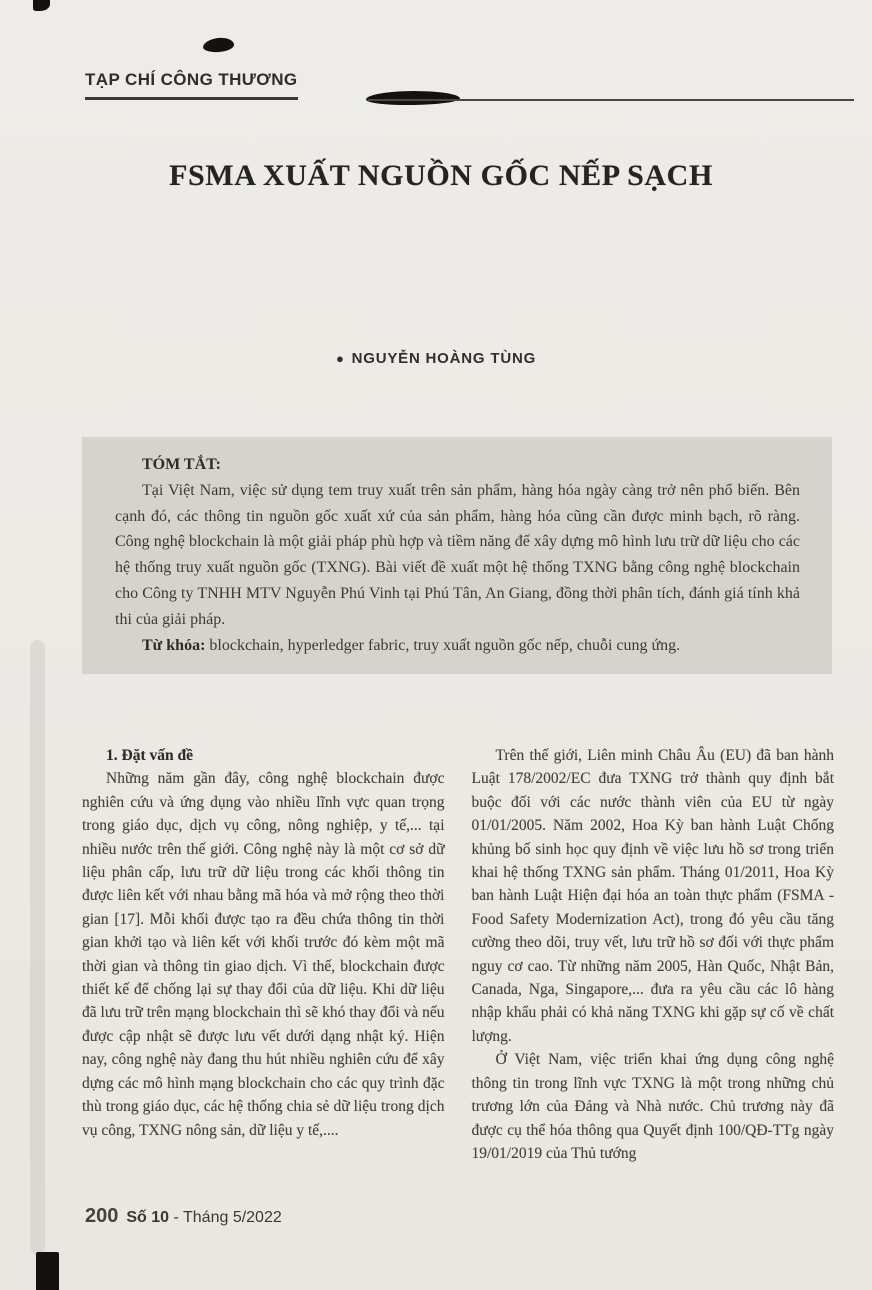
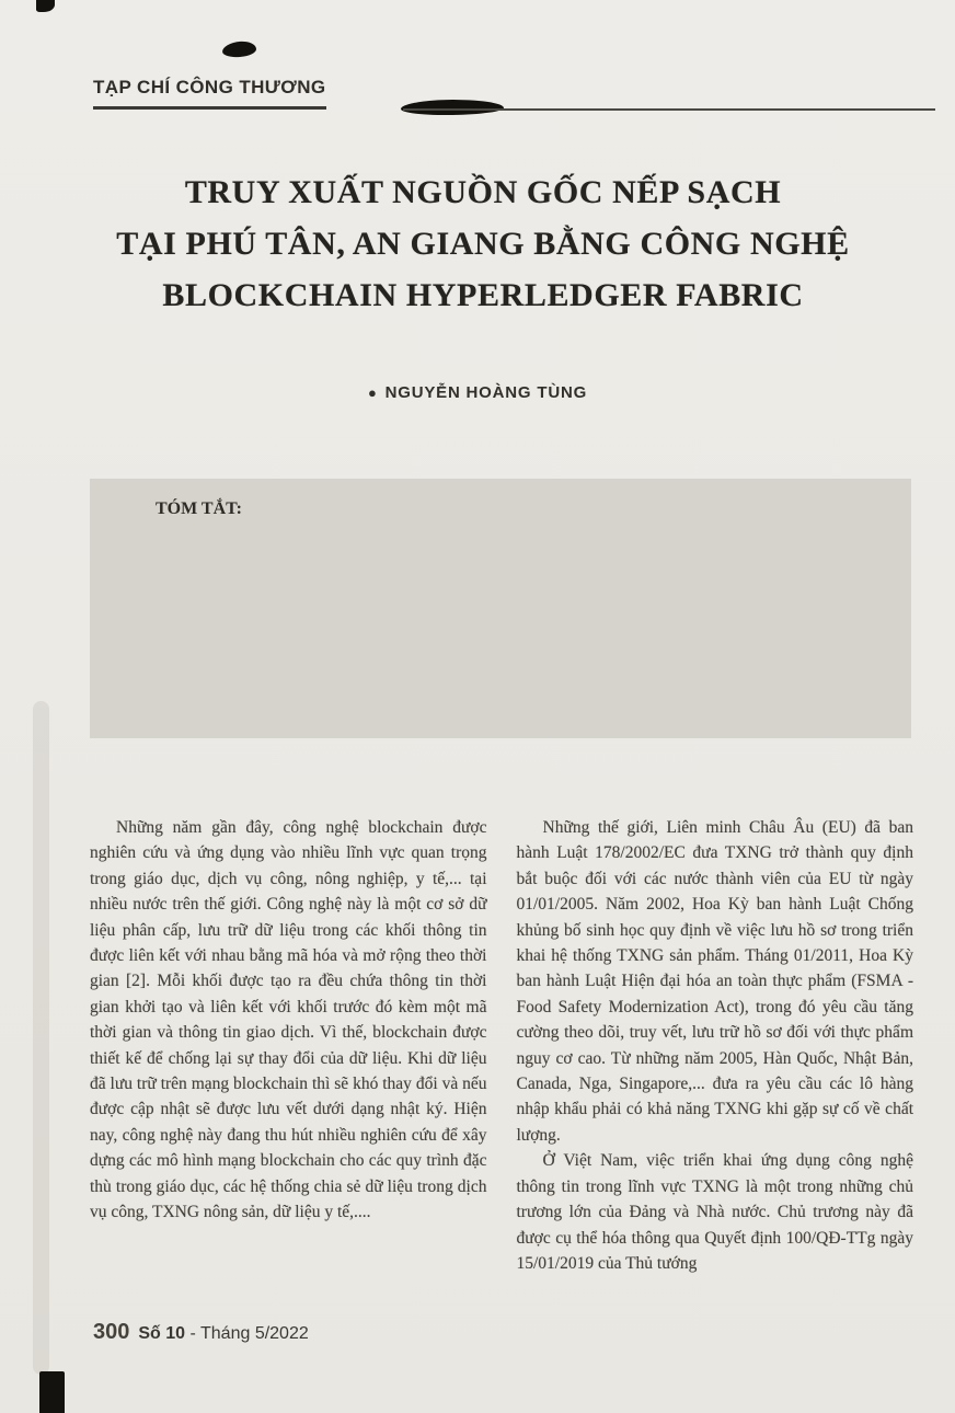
  TẠP CHÍ CÔNG THƯƠNG
- FSMA XUẤT NGUỒN GỐC NẾP SẠCH
+ TRUY XUẤT NGUỒN GỐC NẾP SẠCH
+ TẠI PHÚ TÂN, AN GIANG BẰNG CÔNG NGHỆ
+ BLOCKCHAIN HYPERLEDGER FABRIC
  ● NGUYỄN HOÀNG TÙNG
  TÓM TẮT:
- Tại Việt Nam, việc sử dụng tem truy xuất trên sản phẩm, hàng hóa ngày càng trở nên phổ biến. Bên cạnh đó, các thông tin nguồn gốc xuất xứ của sản phẩm, hàng hóa cũng cần được minh bạch, rõ ràng. Công nghệ blockchain là một giải pháp phù hợp và tiềm năng để xây dựng mô hình lưu trữ dữ liệu cho các hệ thống truy xuất nguồn gốc (TXNG). Bài viết đề xuất một hệ thống TXNG bằng công nghệ blockchain cho Công ty TNHH MTV Nguyễn Phú Vinh tại Phú Tân, An Giang, đồng thời phân tích, đánh giá tính khả thi của giải pháp.
- Từ khóa: blockchain, hyperledger fabric, truy xuất nguồn gốc nếp, chuỗi cung ứng.
- 1. Đặt vấn đề
- Những năm gần đây, công nghệ blockchain được nghiên cứu và ứng dụng vào nhiều lĩnh vực quan trọng trong giáo dục, dịch vụ công, nông nghiệp, y tế,... tại nhiều nước trên thế giới. Công nghệ này là một cơ sở dữ liệu phân cấp, lưu trữ dữ liệu trong các khối thông tin được liên kết với nhau bằng mã hóa và mở rộng theo thời gian [17]. Mỗi khối được tạo ra đều chứa thông tin thời gian khởi tạo và liên kết với khối trước đó kèm một mã thời gian và thông tin giao dịch. Vì thế, blockchain được thiết kế để chống lại sự thay đổi của dữ liệu. Khi dữ liệu đã lưu trữ trên mạng blockchain thì sẽ khó thay đổi và nếu được cập nhật sẽ được lưu vết dưới dạng nhật ký. Hiện nay, công nghệ này đang thu hút nhiều nghiên cứu để xây dựng các mô hình mạng blockchain cho các quy trình đặc thù trong giáo dục, các hệ thống chia sẻ dữ liệu trong dịch vụ công, TXNG nông sản, dữ liệu y tế,....
+ Những năm gần đây, công nghệ blockchain được nghiên cứu và ứng dụng vào nhiều lĩnh vực quan trọng trong giáo dục, dịch vụ công, nông nghiệp, y tế,... tại nhiều nước trên thế giới. Công nghệ này là một cơ sở dữ liệu phân cấp, lưu trữ dữ liệu trong các khối thông tin được liên kết với nhau bằng mã hóa và mở rộng theo thời gian [2]. Mỗi khối được tạo ra đều chứa thông tin thời gian khởi tạo và liên kết với khối trước đó kèm một mã thời gian và thông tin giao dịch. Vì thế, blockchain được thiết kế để chống lại sự thay đổi của dữ liệu. Khi dữ liệu đã lưu trữ trên mạng blockchain thì sẽ khó thay đổi và nếu được cập nhật sẽ được lưu vết dưới dạng nhật ký. Hiện nay, công nghệ này đang thu hút nhiều nghiên cứu để xây dựng các mô hình mạng blockchain cho các quy trình đặc thù trong giáo dục, các hệ thống chia sẻ dữ liệu trong dịch vụ công, TXNG nông sản, dữ liệu y tế,....
- Trên thế giới, Liên minh Châu Âu (EU) đã ban hành Luật 178/2002/EC đưa TXNG trở thành quy định bắt buộc đối với các nước thành viên của EU từ ngày 01/01/2005. Năm 2002, Hoa Kỳ ban hành Luật Chống khủng bố sinh học quy định về việc lưu hồ sơ trong triển khai hệ thống TXNG sản phẩm. Tháng 01/2011, Hoa Kỳ ban hành Luật Hiện đại hóa an toàn thực phẩm (FSMA - Food Safety Modernization Act), trong đó yêu cầu tăng cường theo dõi, truy vết, lưu trữ hồ sơ đối với thực phẩm nguy cơ cao. Từ những năm 2005, Hàn Quốc, Nhật Bản, Canada, Nga, Singapore,... đưa ra yêu cầu các lô hàng nhập khẩu phải có khả năng TXNG khi gặp sự cố về chất lượng.
+ Những thế giới, Liên minh Châu Âu (EU) đã ban hành Luật 178/2002/EC đưa TXNG trở thành quy định bắt buộc đối với các nước thành viên của EU từ ngày 01/01/2005. Năm 2002, Hoa Kỳ ban hành Luật Chống khủng bố sinh học quy định về việc lưu hồ sơ trong triển khai hệ thống TXNG sản phẩm. Tháng 01/2011, Hoa Kỳ ban hành Luật Hiện đại hóa an toàn thực phẩm (FSMA - Food Safety Modernization Act), trong đó yêu cầu tăng cường theo dõi, truy vết, lưu trữ hồ sơ đối với thực phẩm nguy cơ cao. Từ những năm 2005, Hàn Quốc, Nhật Bản, Canada, Nga, Singapore,... đưa ra yêu cầu các lô hàng nhập khẩu phải có khả năng TXNG khi gặp sự cố về chất lượng.
- Ở Việt Nam, việc triển khai ứng dụng công nghệ thông tin trong lĩnh vực TXNG là một trong những chủ trương lớn của Đảng và Nhà nước. Chủ trương này đã được cụ thể hóa thông qua Quyết định 100/QĐ-TTg ngày 19/01/2019 của Thủ tướng
+ Ở Việt Nam, việc triển khai ứng dụng công nghệ thông tin trong lĩnh vực TXNG là một trong những chủ trương lớn của Đảng và Nhà nước. Chủ trương này đã được cụ thể hóa thông qua Quyết định 100/QĐ-TTg ngày 15/01/2019 của Thủ tướng
- 200 Số 10 - Tháng 5/2022
+ 300 Số 10 - Tháng 5/2022
